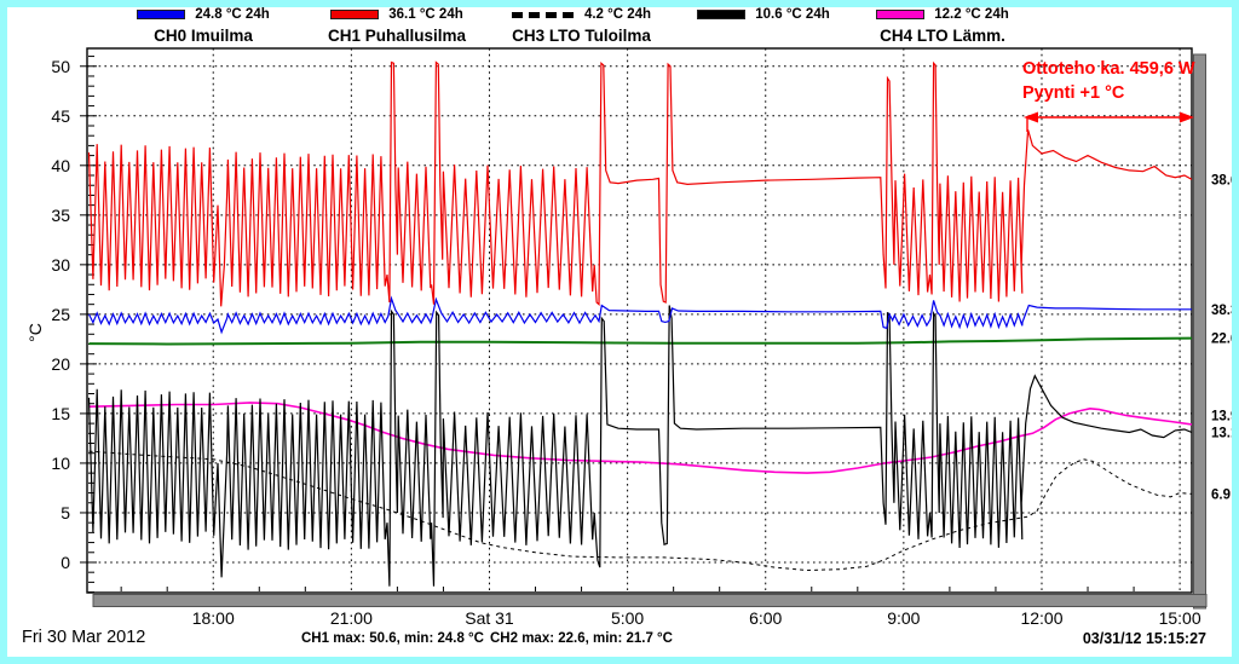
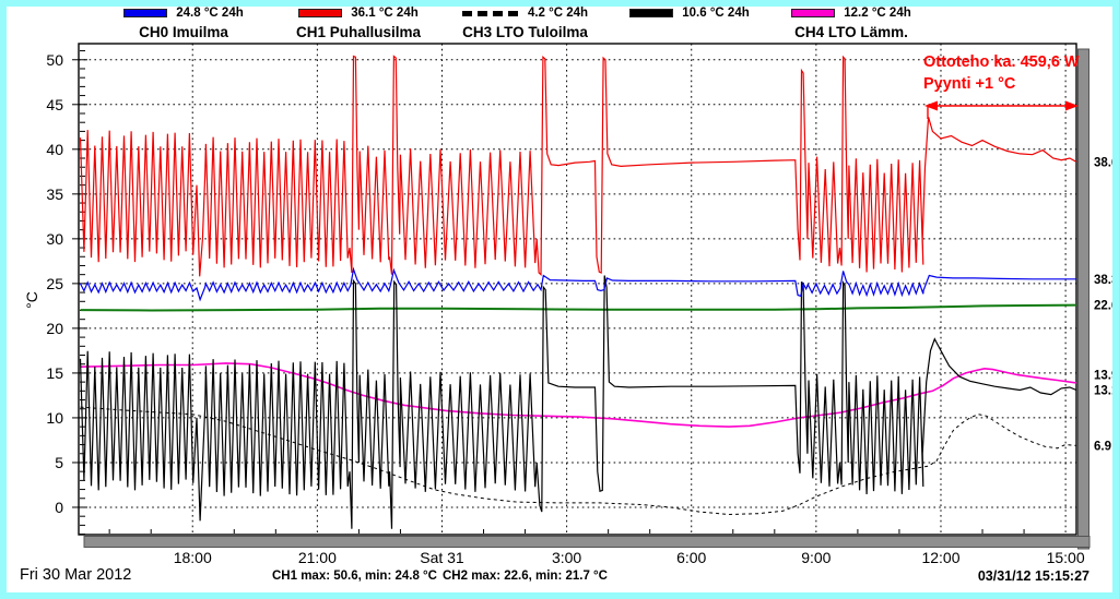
  0
  5
  10
  15
  20
  25
  30
  35
  40
  45
  50
  18:00
  21:00
  Sat 31
- 5:00
+ 3:00
  6:00
  9:00
  12:00
  15:00
  38.6
  38.3
  22.6
  13.9
  13.1
  6.9
  24.8 °C 24h
  CH0 Imuilma
  36.1 °C 24h
  CH1 Puhallusilma
  4.2 °C 24h
  CH3 LTO Tuloilma
  10.6 °C 24h
  12.2 °C 24h
  CH4 LTO Lämm.
  Ottoteho ka. 459,6 W
  Pyynti +1 °C
  Fri 30 Mar 2012
  CH1 max: 50.6, min: 24.8 °C
  CH2 max: 22.6, min: 21.7 °C
  03/31/12 15:15:27
